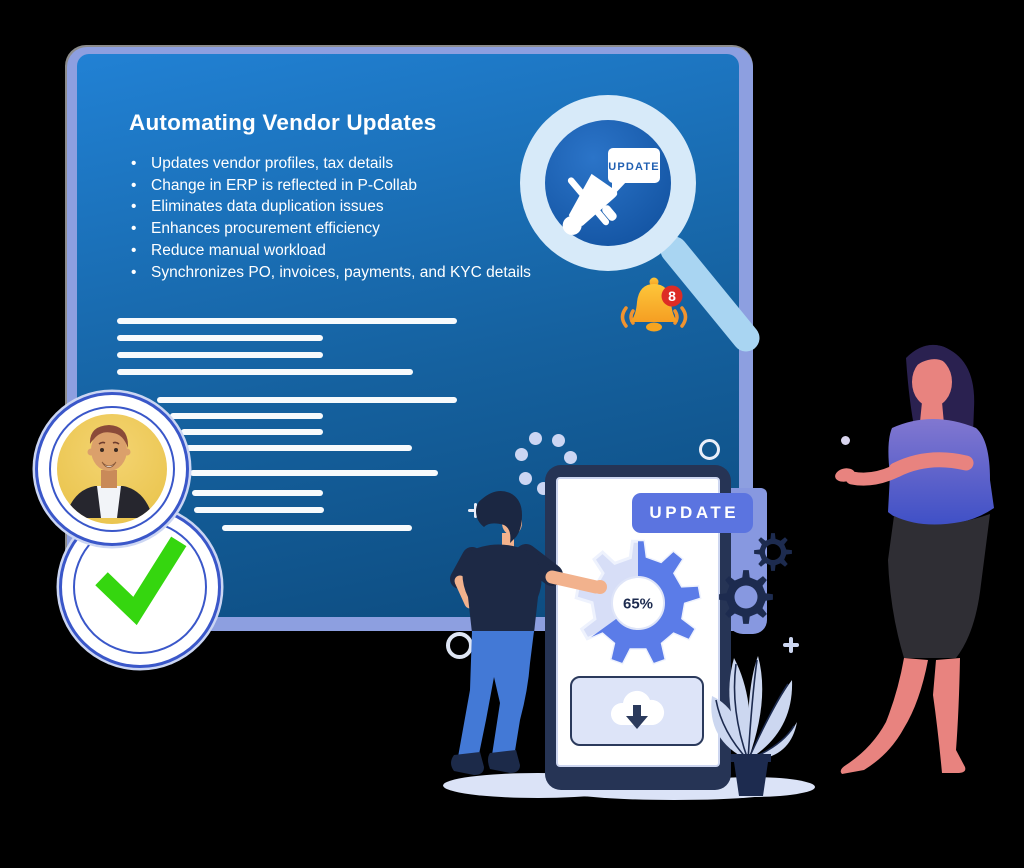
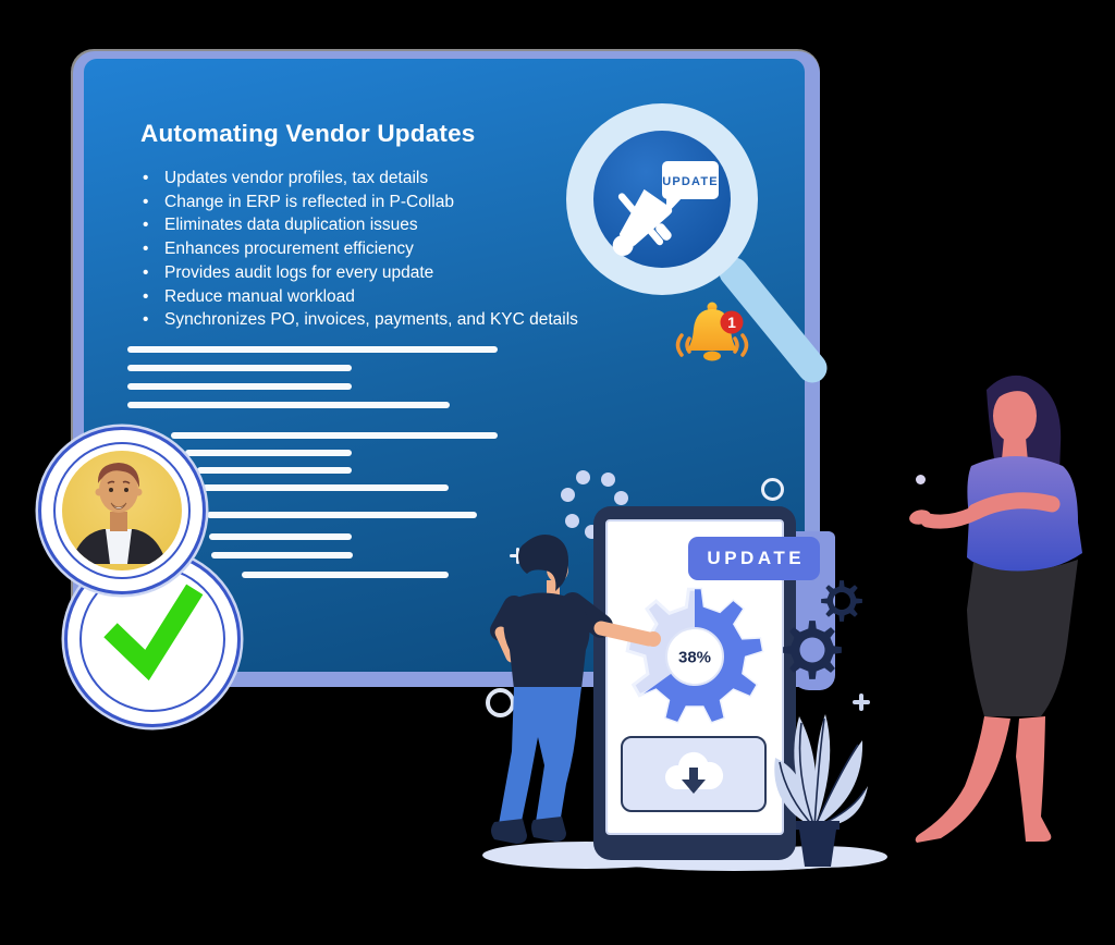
  Automating Vendor Updates
  Updates vendor profiles, tax details
  Change in ERP is reflected in P-Collab
  Eliminates data duplication issues
  Enhances procurement efficiency
+ Provides audit logs for every update
  Reduce manual workload
  Synchronizes PO, invoices, payments, and KYC details
  UPDATE
- 8
+ 1
- 65%
+ 38%
  UPDATE
